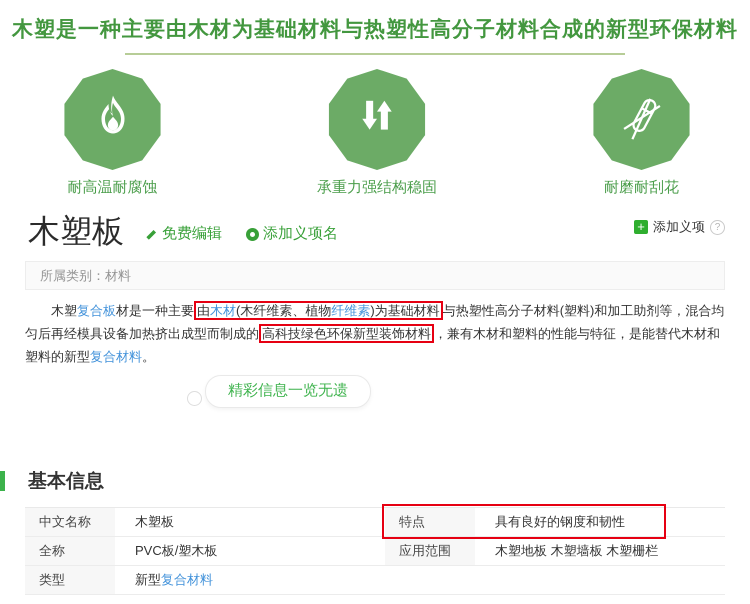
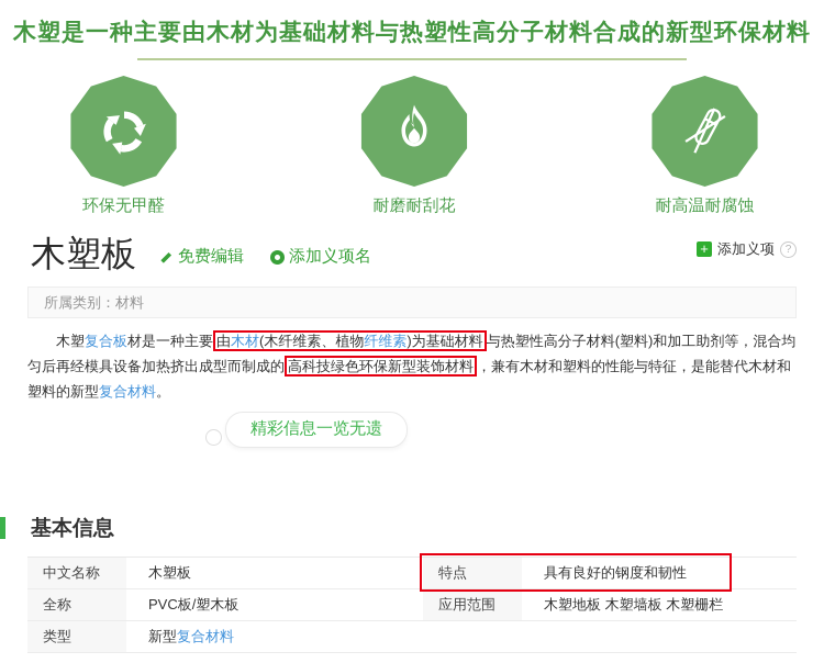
  木塑是一种主要由木材为基础材料与热塑性高分子材料合成的新型环保材料
+ 环保无甲醛
- 耐高温耐腐蚀
+ 耐磨耐刮花
- 承重力强结构稳固
- 耐磨耐刮花
+ 耐高温耐腐蚀
  木塑板
  免费编辑
  添加义项名
  +
  添加义项
  ?
  所属类别：材料
  木塑复合板材是一种主要 由木材(木纤维素、植物纤维素)为基础材料 与热塑性高分子材料(塑料)和加工助剂等，混合均匀后再经模具设备加热挤出成型而制成的 高科技绿色环保新型装饰材料 ，兼有木材和塑料的性能与特征，是能替代木材和塑料的新型复合材料。
  精彩信息一览无遗
  基本信息
  中文名称
  木塑板
  特点
  具有良好的钢度和韧性
  全称
  PVC板/塑木板
  应用范围
  木塑地板 木塑墙板 木塑栅栏
  类型
  新型复合材料
